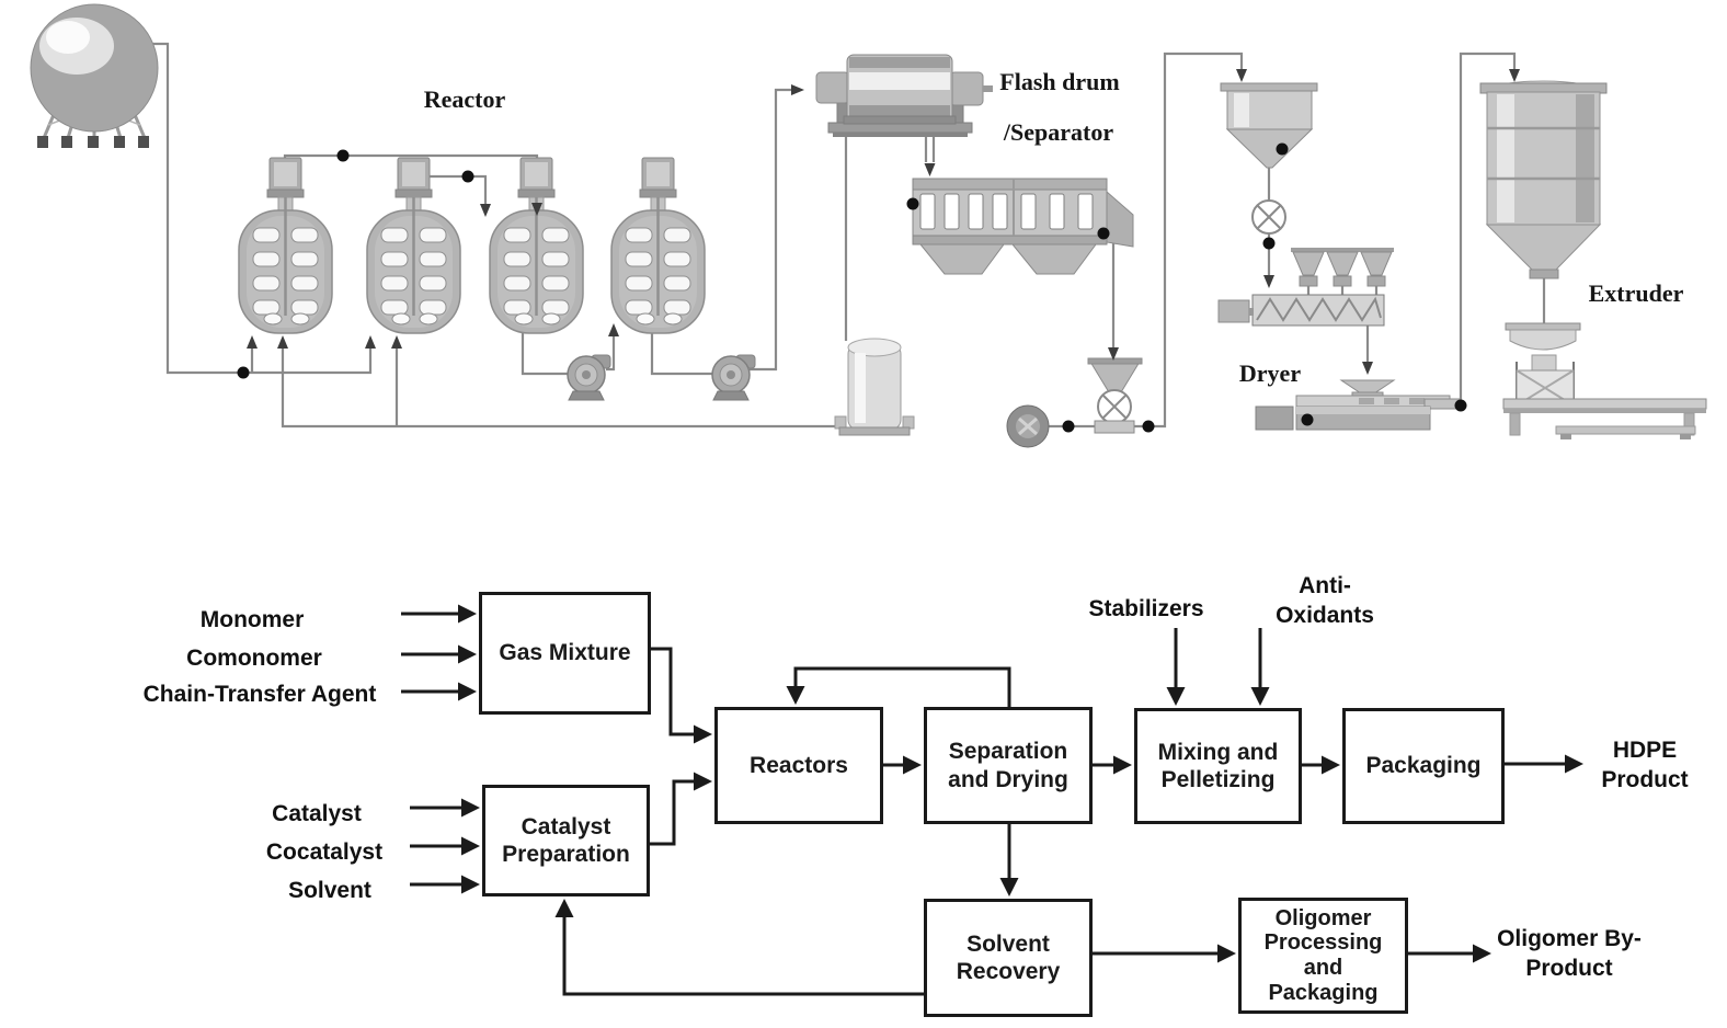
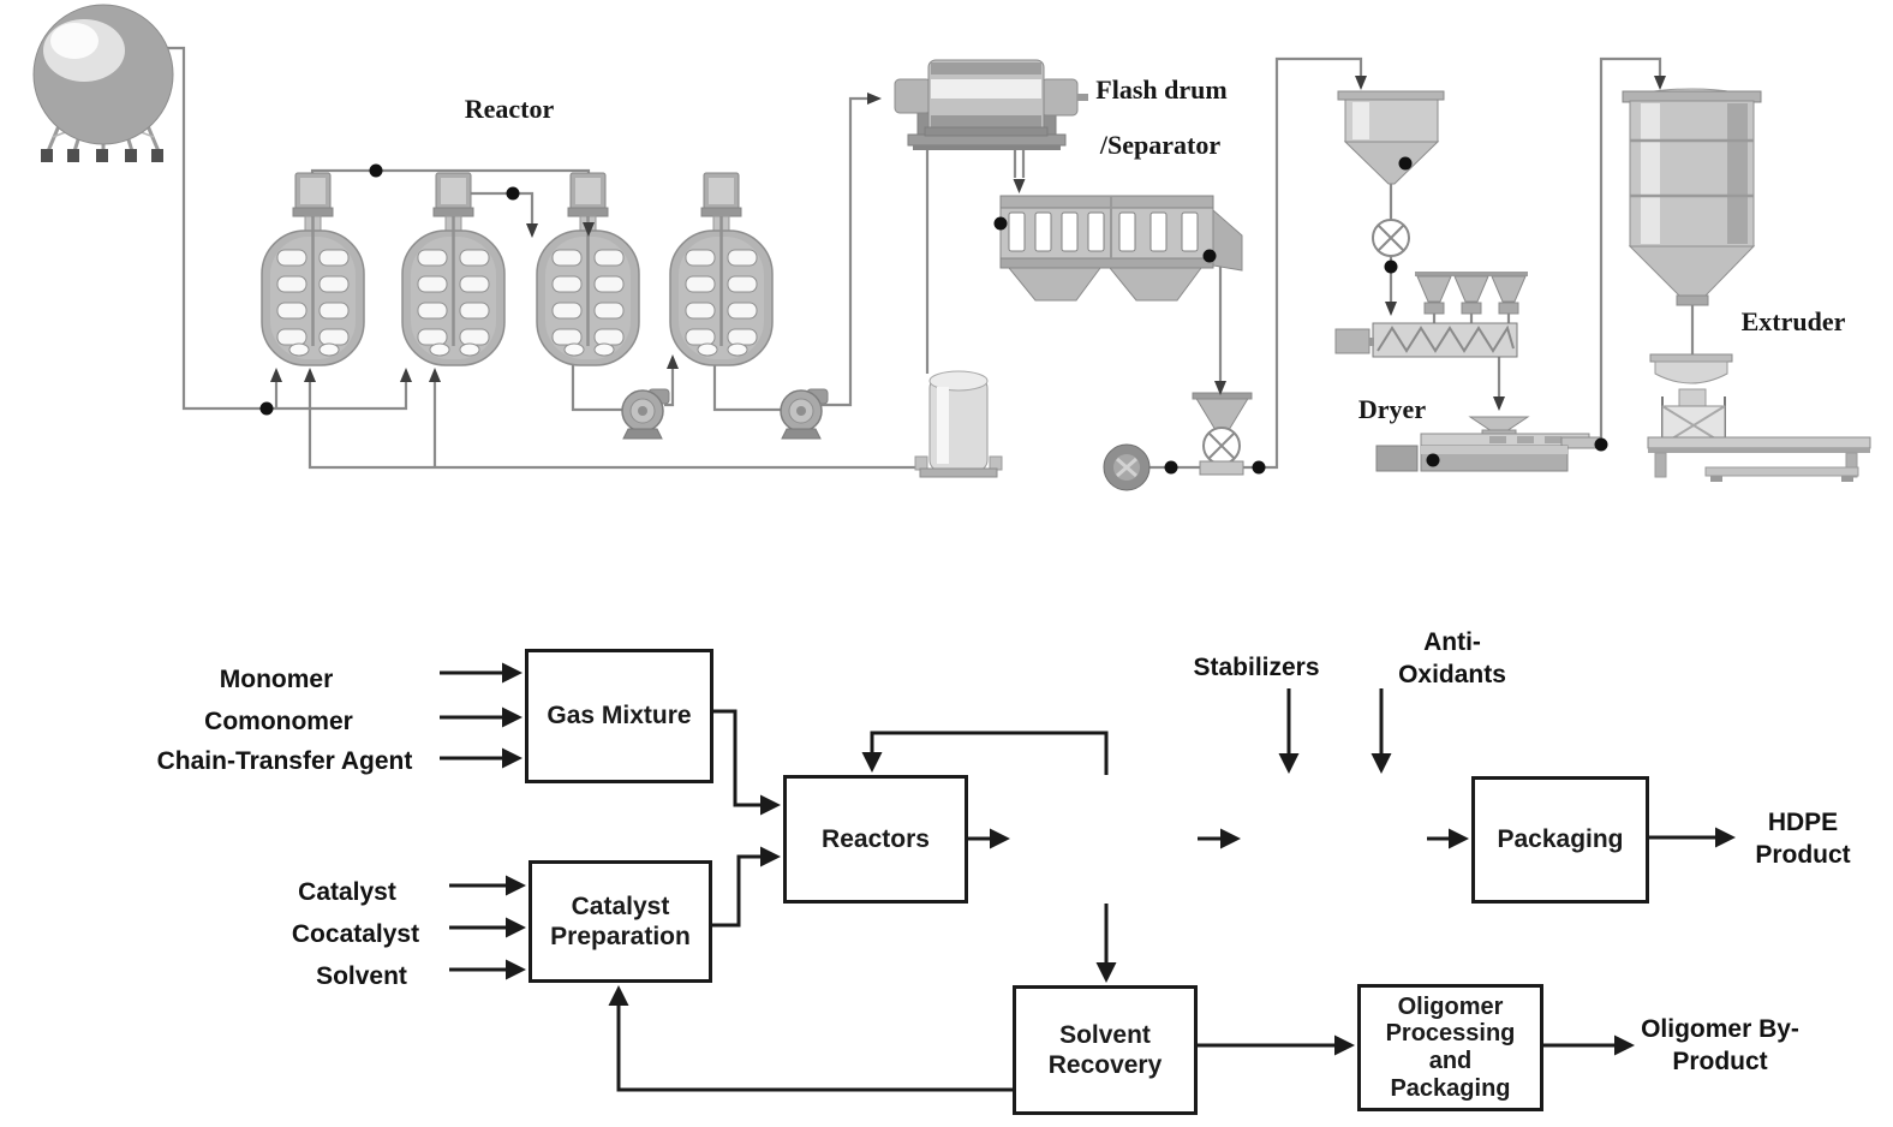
  Reactor
  Flash drum
  /Separator
  Dryer
  Extruder
  Gas Mixture
  Catalyst
  Preparation
  Reactors
- Separation
- and Drying
- Mixing and
- Pelletizing
  Packaging
  Solvent
  Recovery
  Oligomer
  Processing
  and
  Packaging
  Monomer
  Comonomer
  Chain-Transfer Agent
  Catalyst
  Cocatalyst
  Solvent
  Stabilizers
  Anti-
  Oxidants
  HDPE
  Product
  Oligomer By-
  Product
